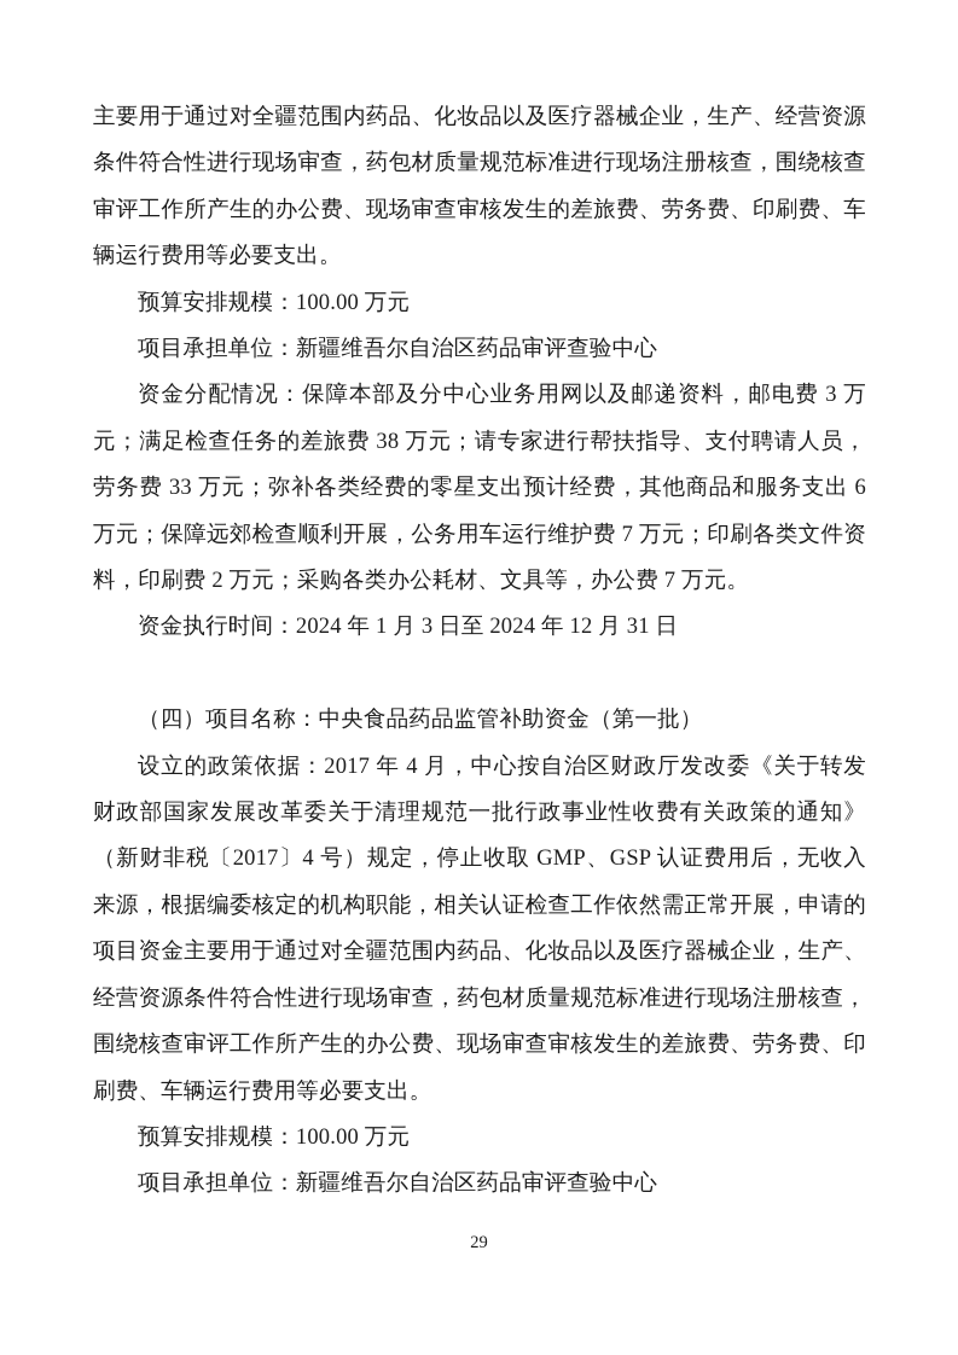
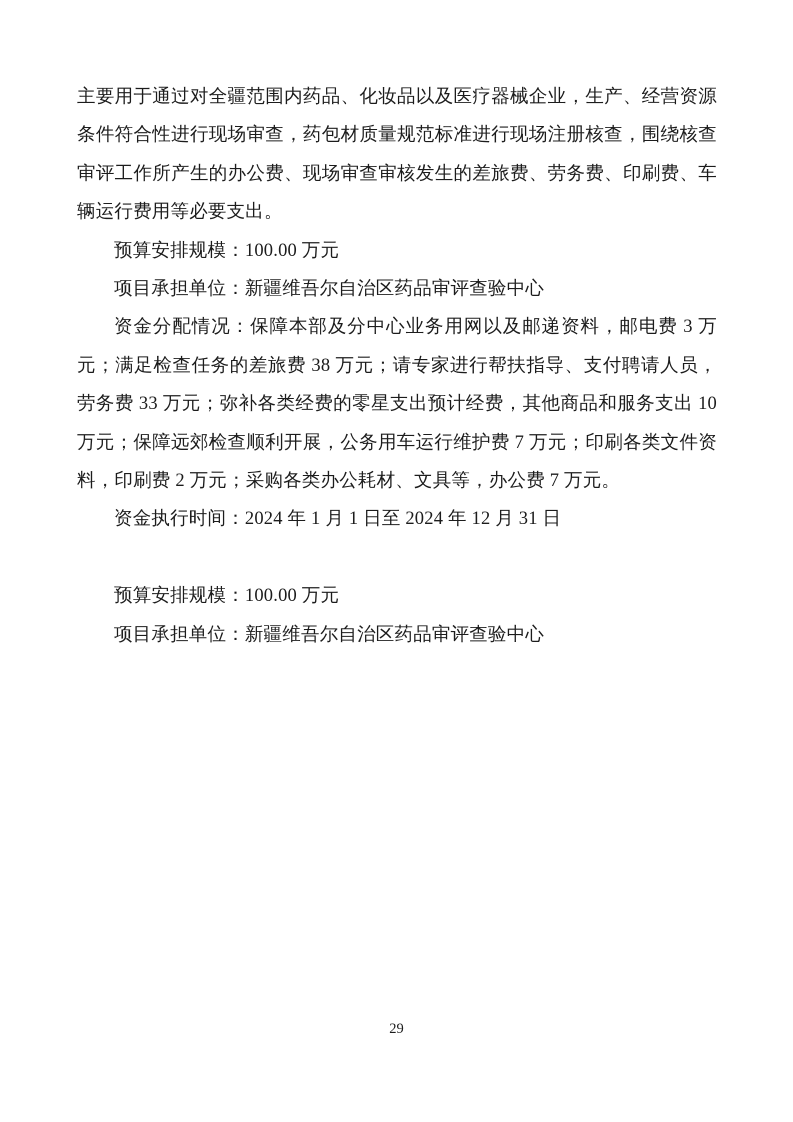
  主要用于通过对全疆范围内药品、化妆品以及医疗器械企业，生产、经营资源条件符合性进行现场审查，药包材质量规范标准进行现场注册核查，围绕核查审评工作所产生的办公费、现场审查审核发生的差旅费、劳务费、印刷费、车辆运行费用等必要支出。
  预算安排规模：100.00 万元
  项目承担单位：新疆维吾尔自治区药品审评查验中心
- 资金分配情况：保障本部及分中心业务用网以及邮递资料，邮电费 3 万元；满足检查任务的差旅费 38 万元；请专家进行帮扶指导、支付聘请人员，劳务费 33 万元；弥补各类经费的零星支出预计经费，其他商品和服务支出 6 万元；保障远郊检查顺利开展，公务用车运行维护费 7 万元；印刷各类文件资料，印刷费 2 万元；采购各类办公耗材、文具等，办公费 7 万元。
+ 资金分配情况：保障本部及分中心业务用网以及邮递资料，邮电费 3 万元；满足检查任务的差旅费 38 万元；请专家进行帮扶指导、支付聘请人员，劳务费 33 万元；弥补各类经费的零星支出预计经费，其他商品和服务支出 10 万元；保障远郊检查顺利开展，公务用车运行维护费 7 万元；印刷各类文件资料，印刷费 2 万元；采购各类办公耗材、文具等，办公费 7 万元。
- 资金执行时间：2024 年 1 月 3 日至 2024 年 12 月 31 日
+ 资金执行时间：2024 年 1 月 1 日至 2024 年 12 月 31 日
- （四）项目名称：中央食品药品监管补助资金（第一批）
- 设立的政策依据：2017 年 4 月，中心按自治区财政厅发改委《关于转发财政部国家发展改革委关于清理规范一批行政事业性收费有关政策的通知》（新财非税〔2017〕4 号）规定，停止收取 GMP、GSP 认证费用后，无收入来源，根据编委核定的机构职能，相关认证检查工作依然需正常开展，申请的项目资金主要用于通过对全疆范围内药品、化妆品以及医疗器械企业，生产、经营资源条件符合性进行现场审查，药包材质量规范标准进行现场注册核查，围绕核查审评工作所产生的办公费、现场审查审核发生的差旅费、劳务费、印刷费、车辆运行费用等必要支出。
  预算安排规模：100.00 万元
  项目承担单位：新疆维吾尔自治区药品审评查验中心
  29
